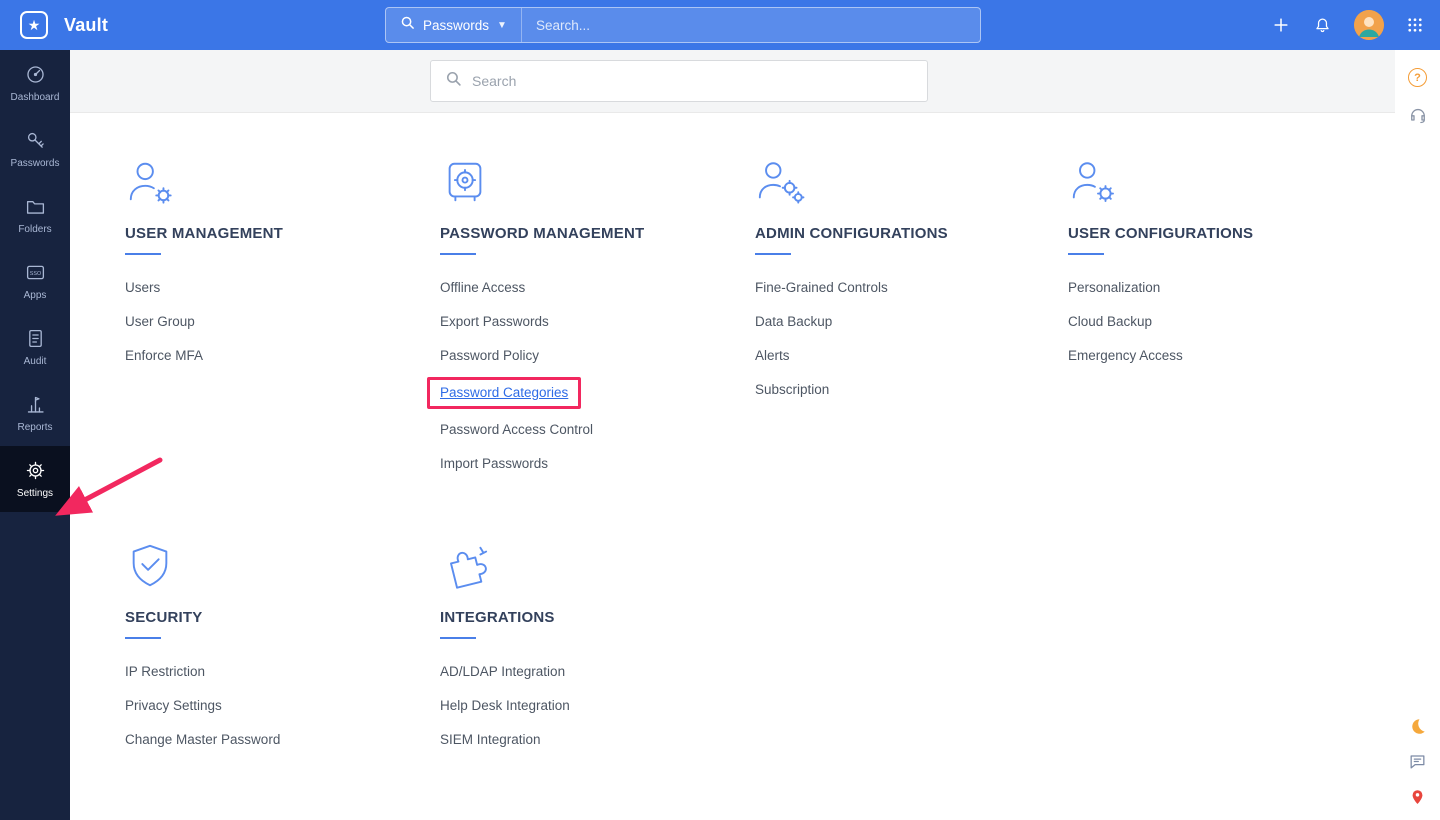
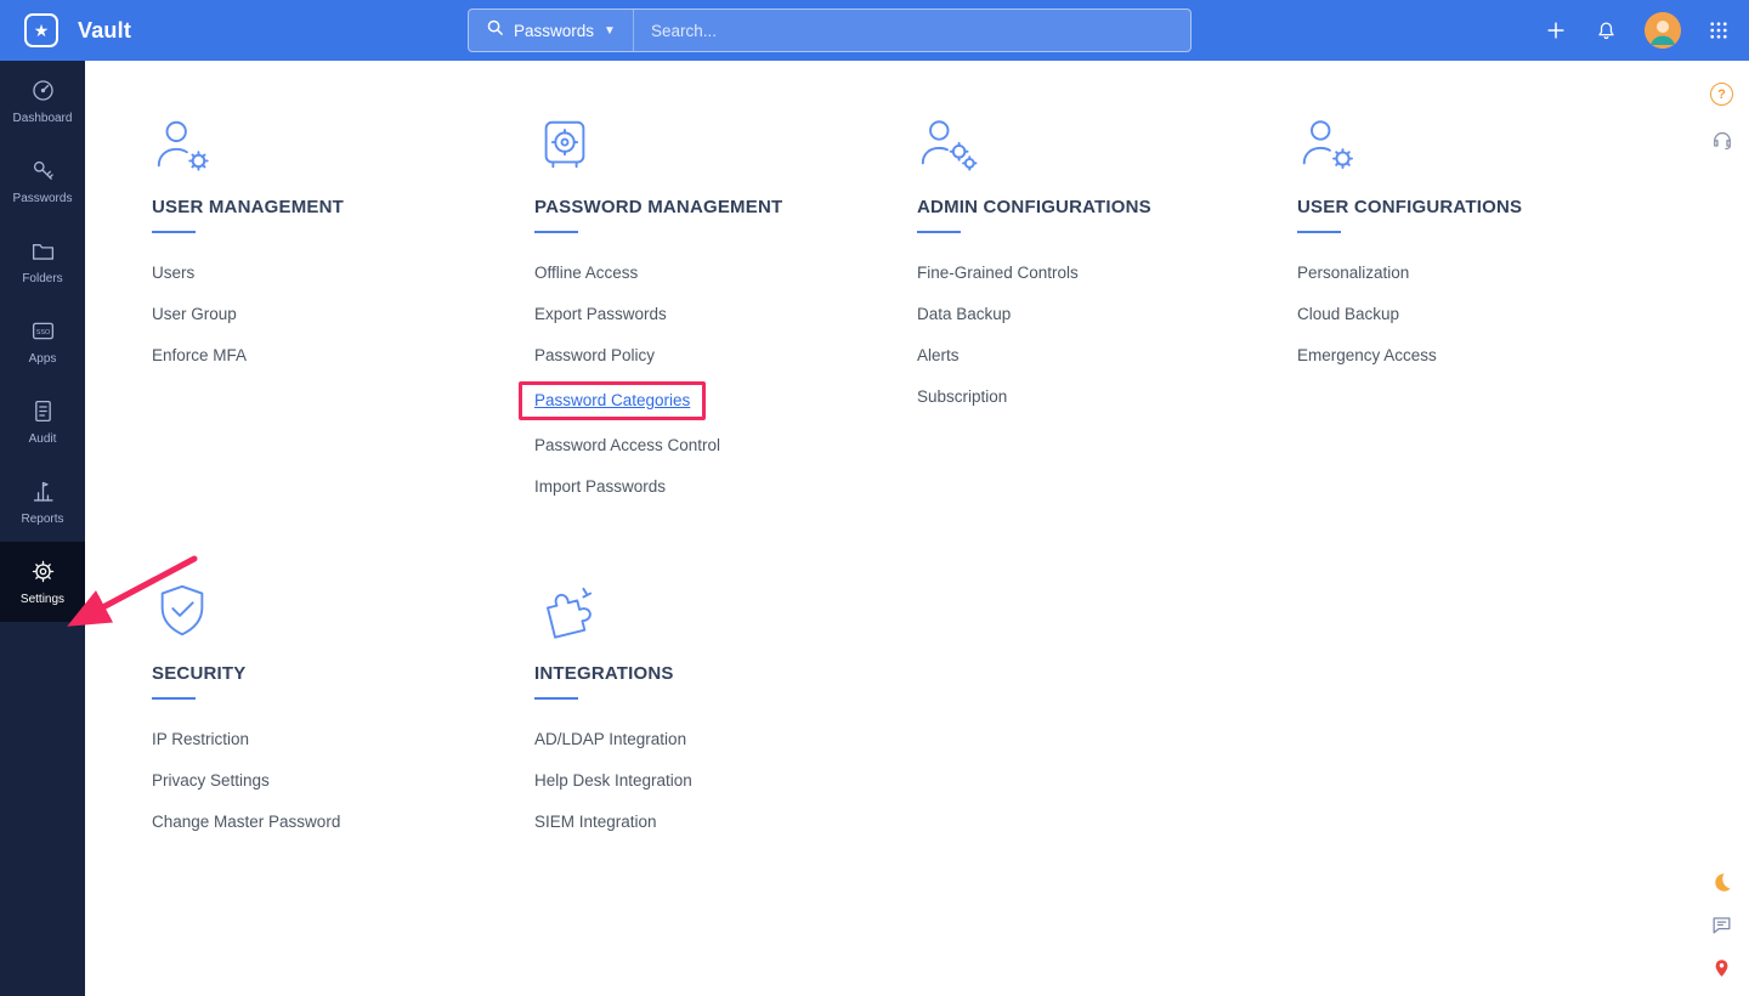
  ★
  Vault
  Passwords
  ▼
  Search...
  Dashboard
  Passwords
  Folders
  Apps
  Audit
  Reports
  Settings
  ?
- Search
  USER MANAGEMENT
  Users
  User Group
  Enforce MFA
  PASSWORD MANAGEMENT
  Offline Access
  Export Passwords
  Password Policy
  Password Categories
  Password Access Control
  Import Passwords
  ADMIN CONFIGURATIONS
  Fine-Grained Controls
  Data Backup
  Alerts
  Subscription
  USER CONFIGURATIONS
  Personalization
  Cloud Backup
  Emergency Access
  SECURITY
  IP Restriction
  Privacy Settings
  Change Master Password
  INTEGRATIONS
  AD/LDAP Integration
  Help Desk Integration
  SIEM Integration
